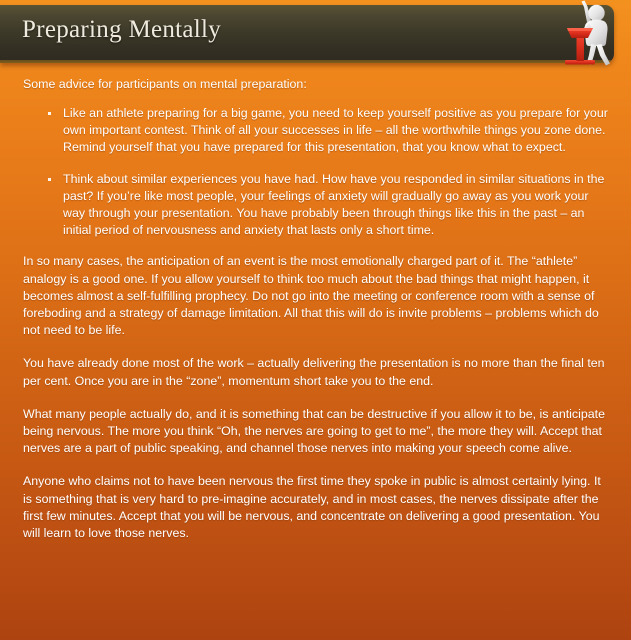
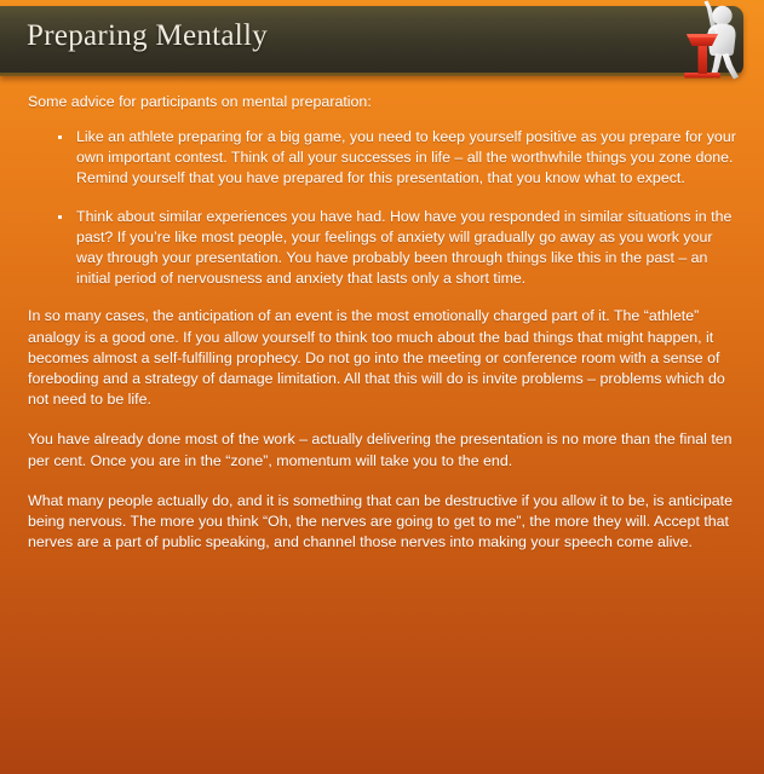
  Preparing Mentally
  Some advice for participants on mental preparation:
  Like an athlete preparing for a big game, you need to keep yourself positive as you prepare for your own important contest. Think of all your successes in life – all the worthwhile things you zone done. Remind yourself that you have prepared for this presentation, that you know what to expect.
  Think about similar experiences you have had. How have you responded in similar situations in the past? If you’re like most people, your feelings of anxiety will gradually go away as you work your way through your presentation. You have probably been through things like this in the past – an initial period of nervousness and anxiety that lasts only a short time.
  In so many cases, the anticipation of an event is the most emotionally charged part of it. The “athlete” analogy is a good one. If you allow yourself to think too much about the bad things that might happen, it becomes almost a self-fulfilling prophecy. Do not go into the meeting or conference room with a sense of foreboding and a strategy of damage limitation. All that this will do is invite problems – problems which do not need to be life.
- You have already done most of the work – actually delivering the presentation is no more than the final ten per cent. Once you are in the “zone”, momentum short take you to the end.
+ You have already done most of the work – actually delivering the presentation is no more than the final ten per cent. Once you are in the “zone”, momentum will take you to the end.
  What many people actually do, and it is something that can be destructive if you allow it to be, is anticipate being nervous. The more you think “Oh, the nerves are going to get to me”, the more they will. Accept that nerves are a part of public speaking, and channel those nerves into making your speech come alive.
- Anyone who claims not to have been nervous the first time they spoke in public is almost certainly lying. It is something that is very hard to pre-imagine accurately, and in most cases, the nerves dissipate after the first few minutes. Accept that you will be nervous, and concentrate on delivering a good presentation. You will learn to love those nerves.
